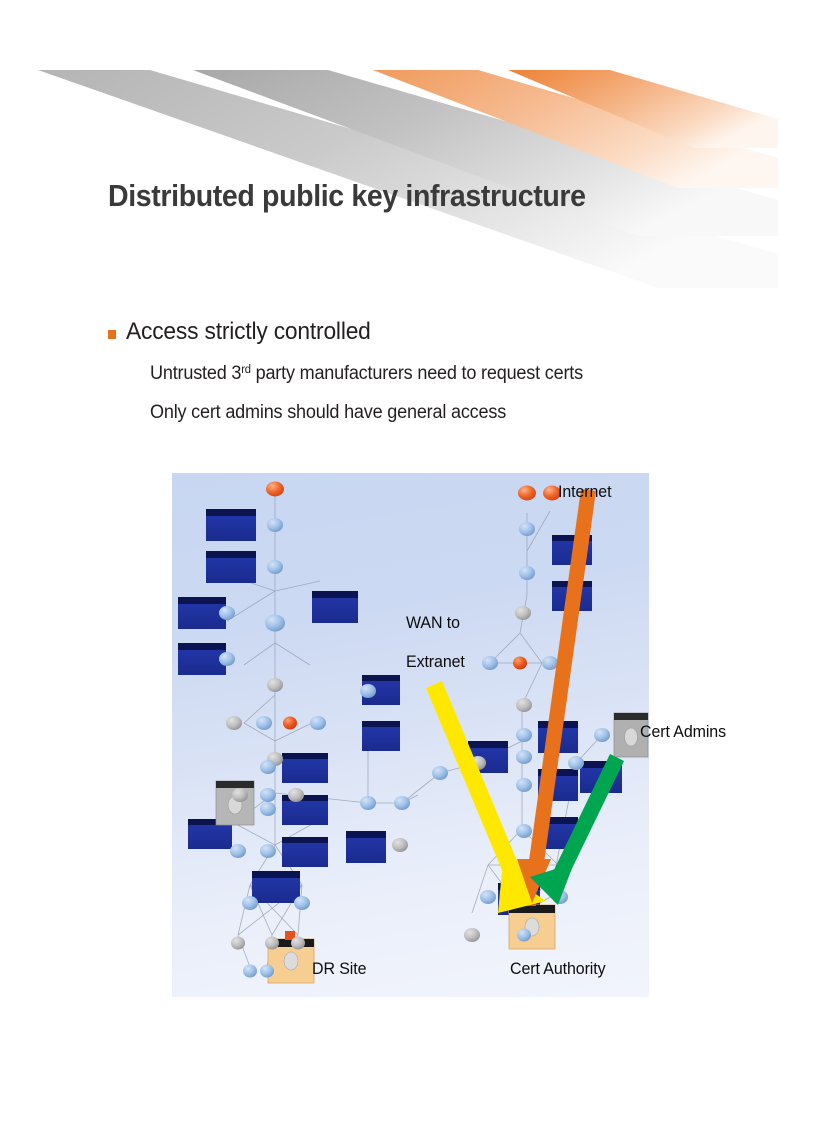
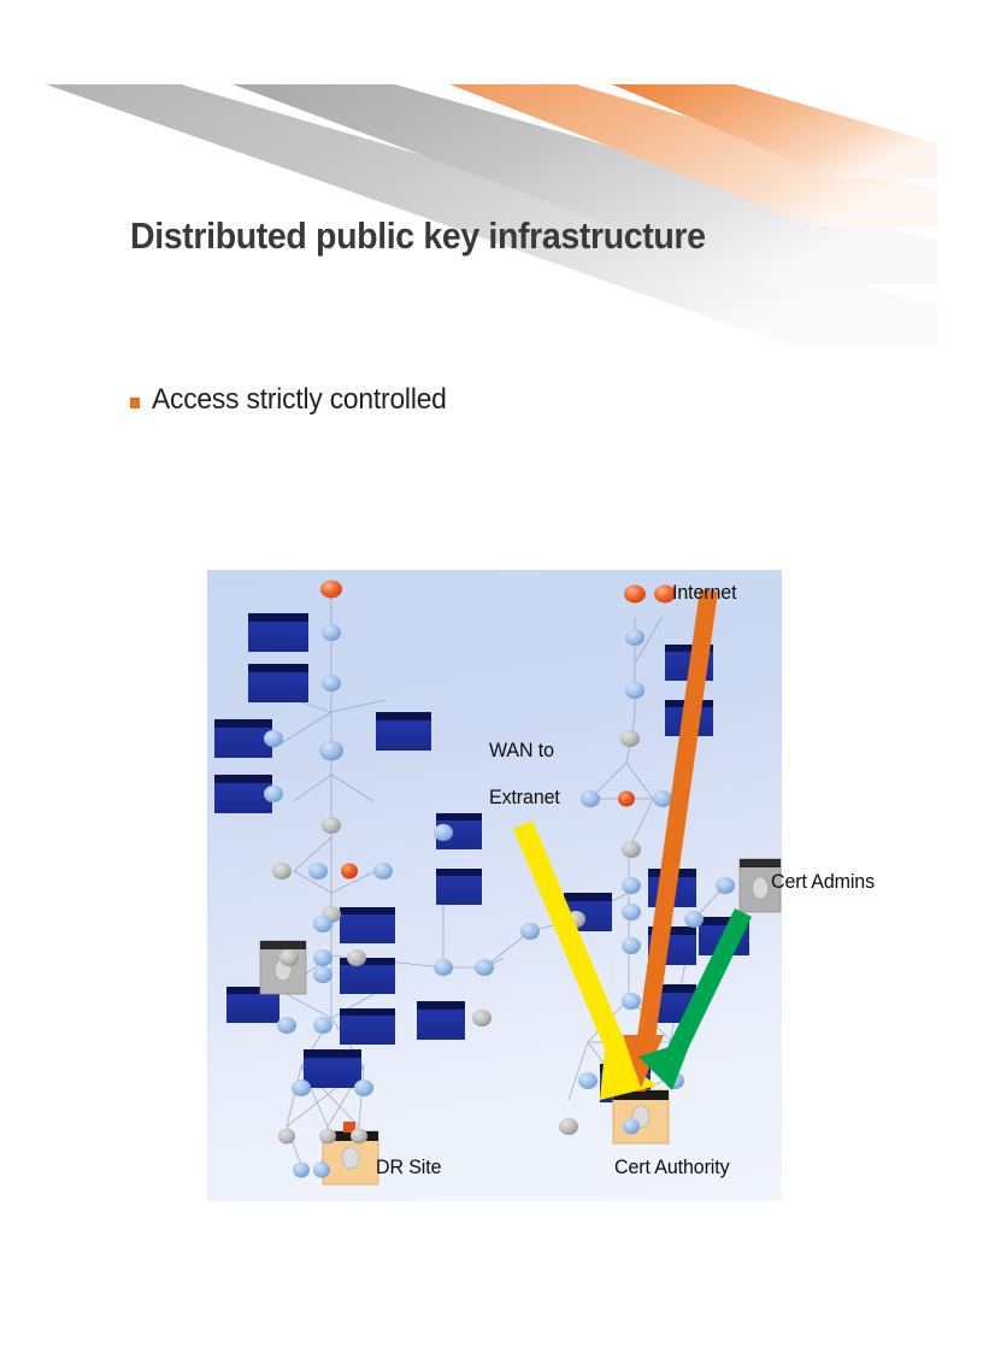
  Distributed public key infrastructure
  Access strictly controlled
- Untrusted 3rd party manufacturers need to request certs
- Only cert admins should have general access
  Internet
  WAN to
  Extranet
  Cert Admins
  DR Site
  Cert Authority
